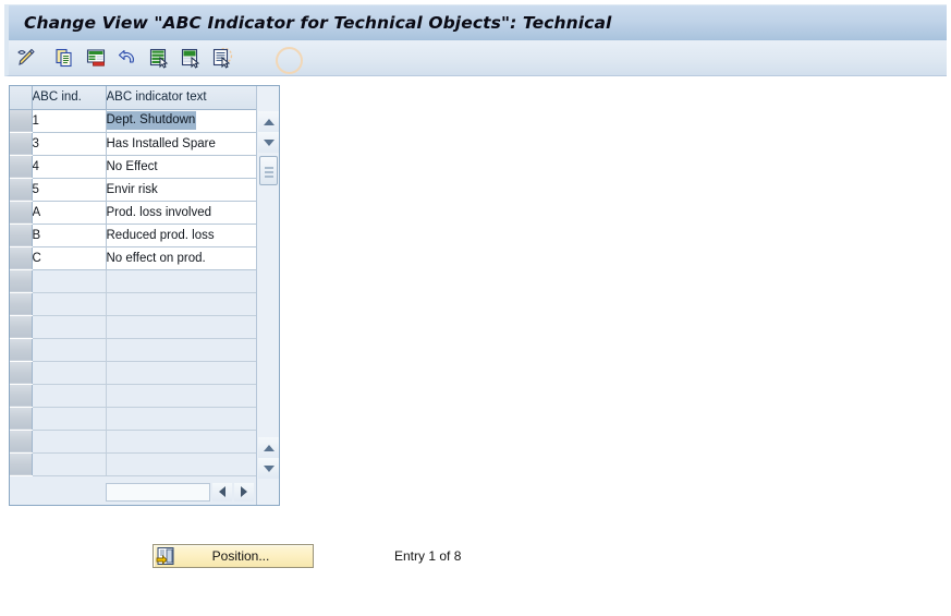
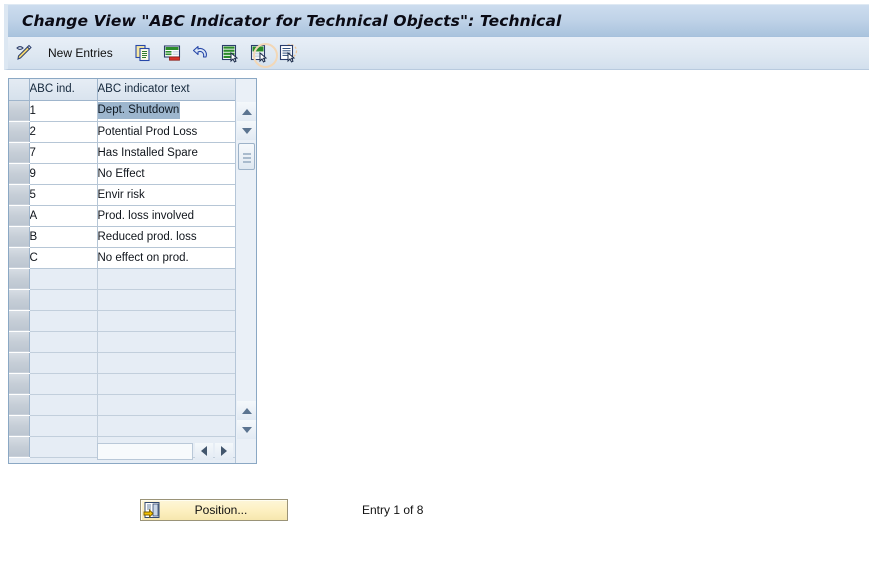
  Change View "ABC Indicator for Technical Objects": Technical
+ New Entries
  	ABC ind.	ABC indicator text
  	1	Dept. Shutdown
+ 	2	Potential Prod Loss
- 	3	Has Installed Spare
+ 	7	Has Installed Spare
- 	4	No Effect
+ 	9	No Effect
  	5	Envir risk
  	A	Prod. loss involved
  	B	Reduced prod. loss
  	C	No effect on prod.
  Position...
  Entry 1 of 8
